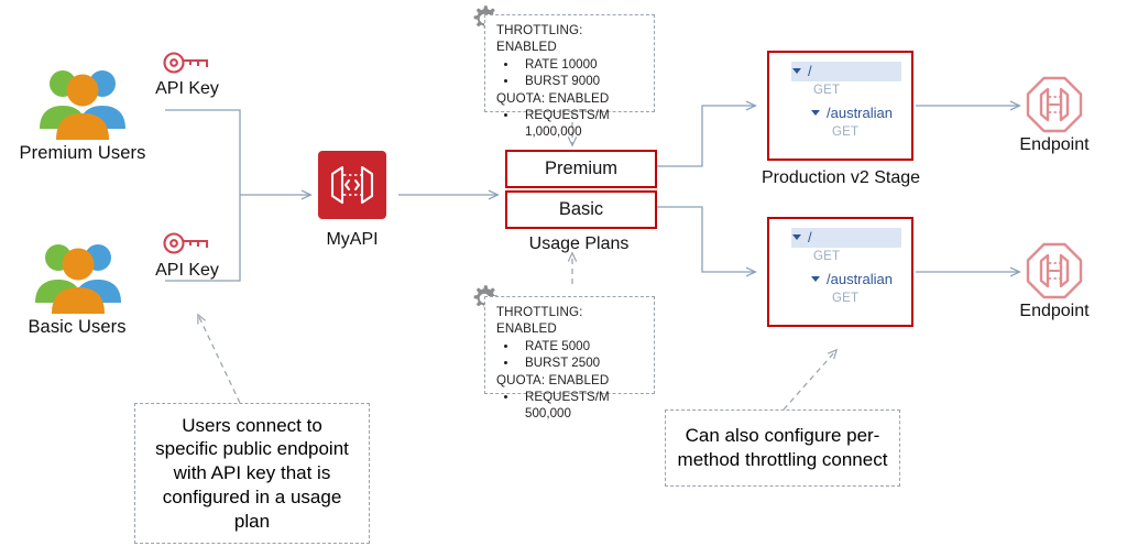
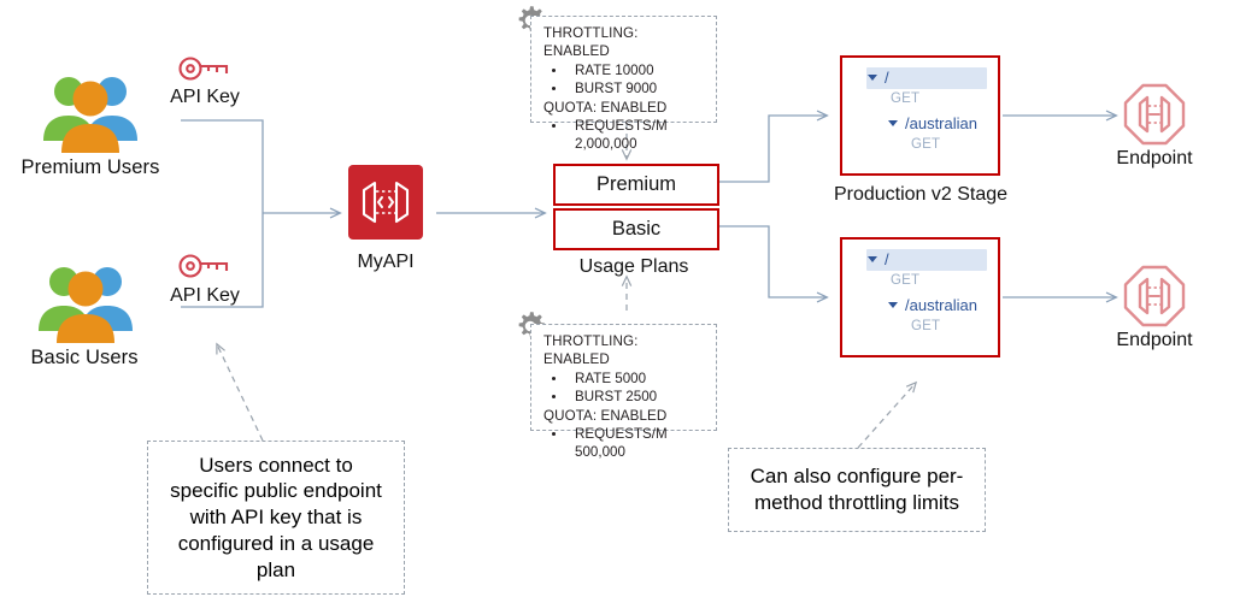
  Premium Users
  API Key
  Basic Users
  API Key
  MyAPI
  THROTTLING: ENABLED
  RATE 10000
  BURST 9000
  QUOTA: ENABLED
- REQUESTS/M 1,000,000
+ REQUESTS/M 2,000,000
  THROTTLING: ENABLED
  RATE 5000
  BURST 2500
  QUOTA: ENABLED
  REQUESTS/M 500,000
  Premium
  Basic
  Usage Plans
  /
  GET
  /australian
  GET
  Production v2 Stage
  /
  GET
  /australian
  GET
  Endpoint
  Endpoint
  Users connect to specific public endpoint with API key that is configured in a usage plan
- Can also configure per-method throttling connect
+ Can also configure per-method throttling limits
